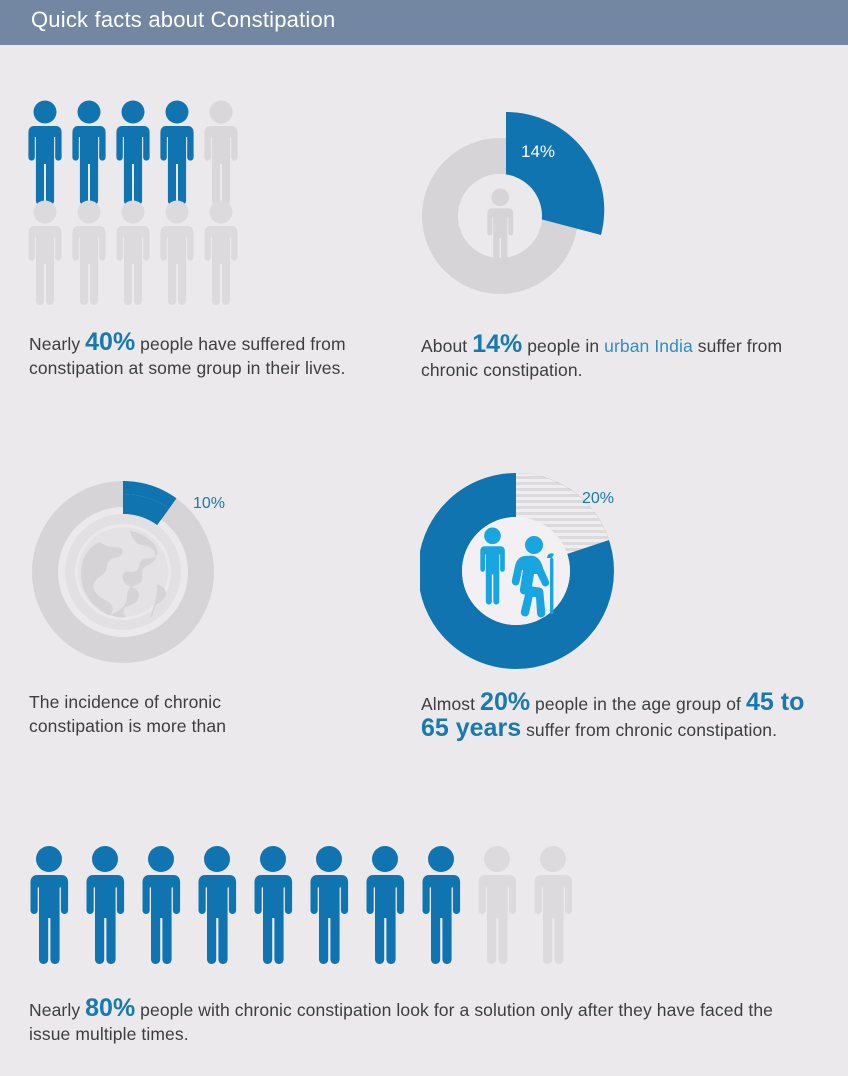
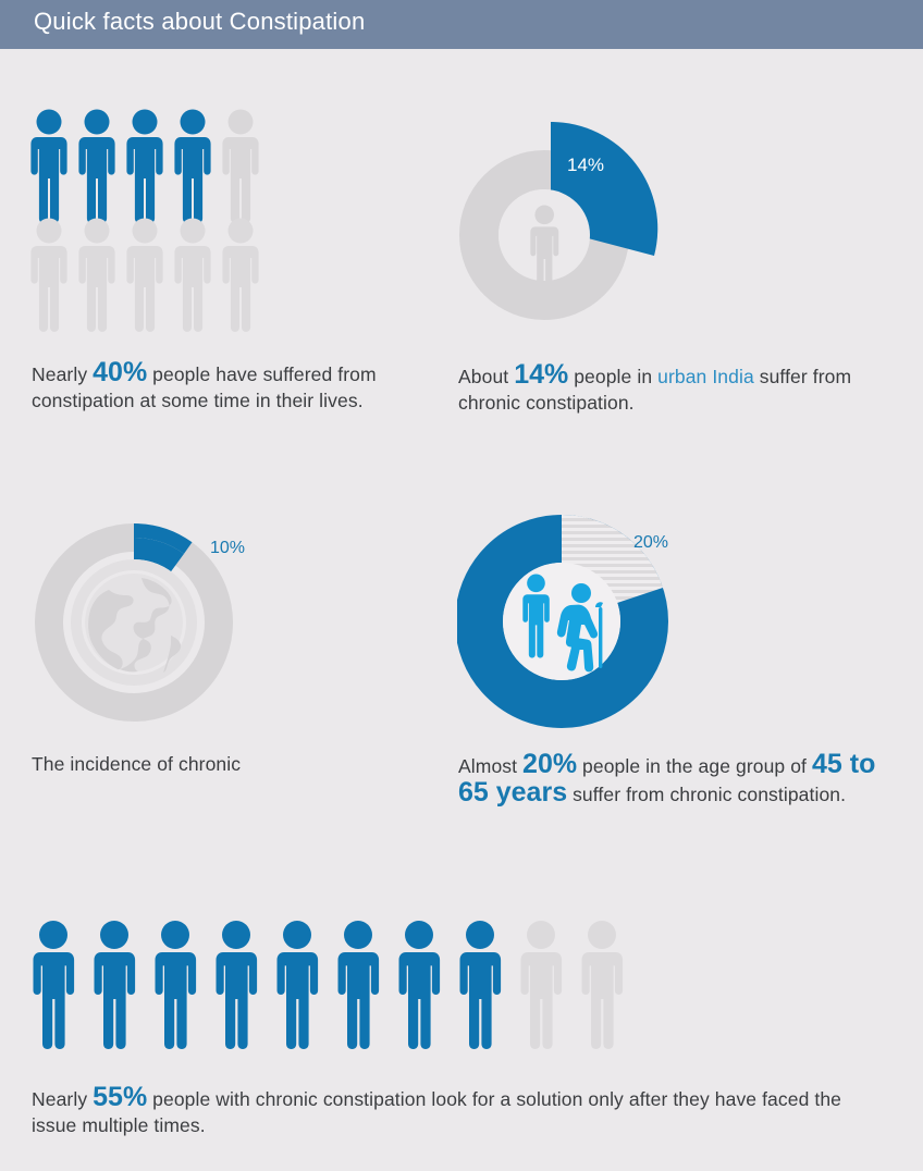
  Quick facts about Constipation
- Nearly 40% people have suffered from constipation at some group in their lives.
+ Nearly 40% people have suffered from constipation at some time in their lives.
  14%
  About 14% people in urban India suffer from chronic constipation.
  10%
  The incidence of chronic
- constipation is more than
  20%
  Almost 20% people in the age group of 45 to 65 years suffer from chronic constipation.
- Nearly 80% people with chronic constipation look for a solution only after they have faced the issue multiple times.
+ Nearly 55% people with chronic constipation look for a solution only after they have faced the issue multiple times.
